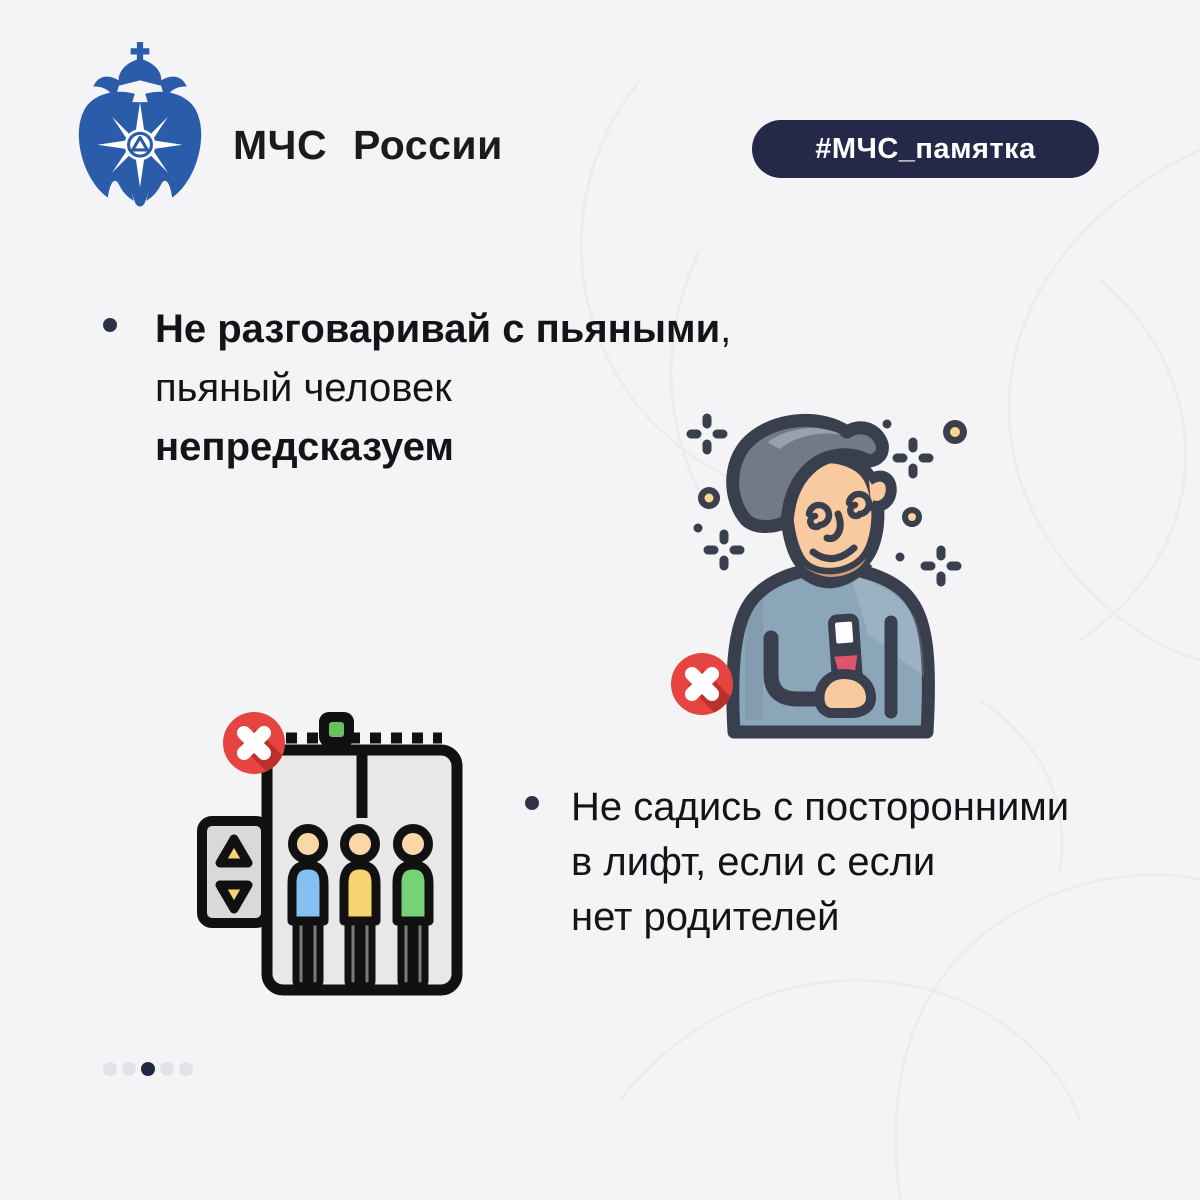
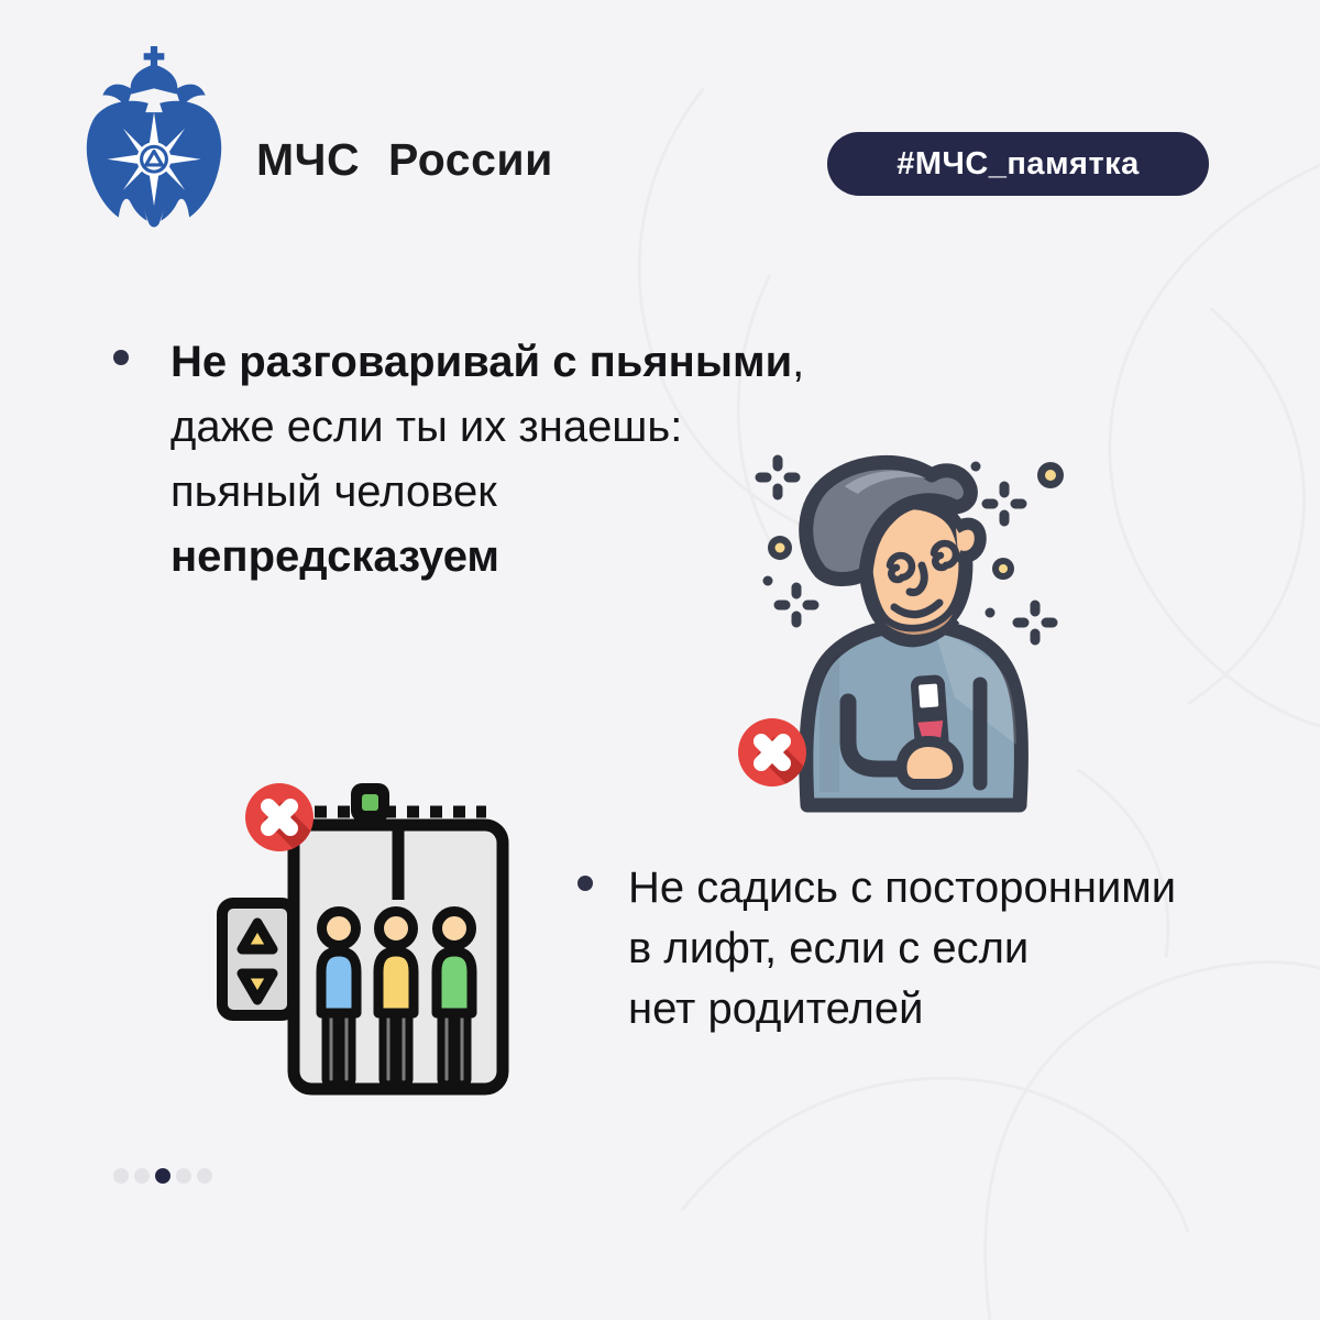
  МЧС России
  #МЧС_памятка
  Не разговаривай с пьяными,
+ даже если ты их знаешь:
  пьяный человек
  непредсказуем
  Не садись с посторонними
  в лифт, если с если
  нет родителей
